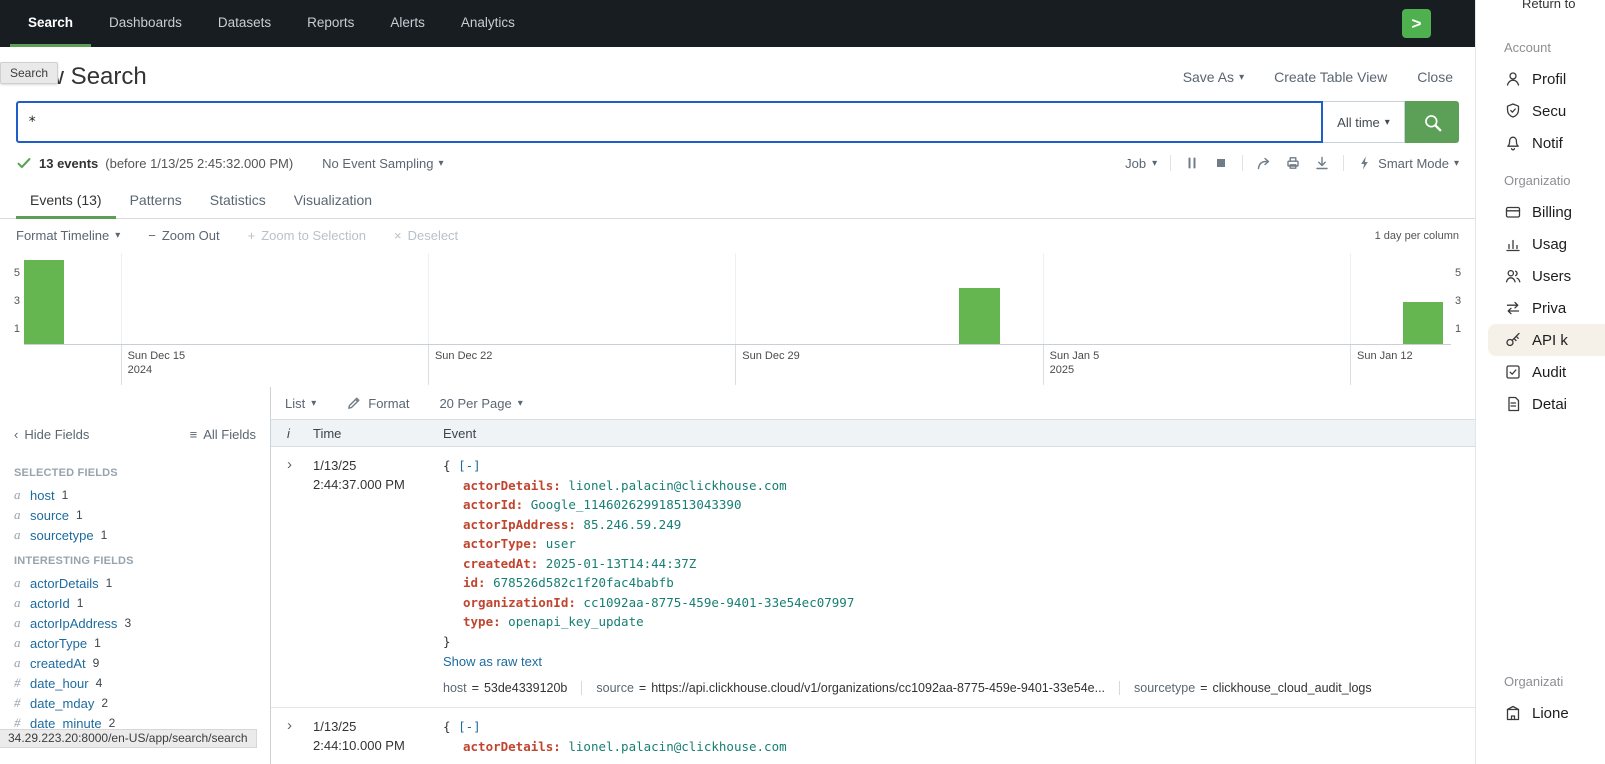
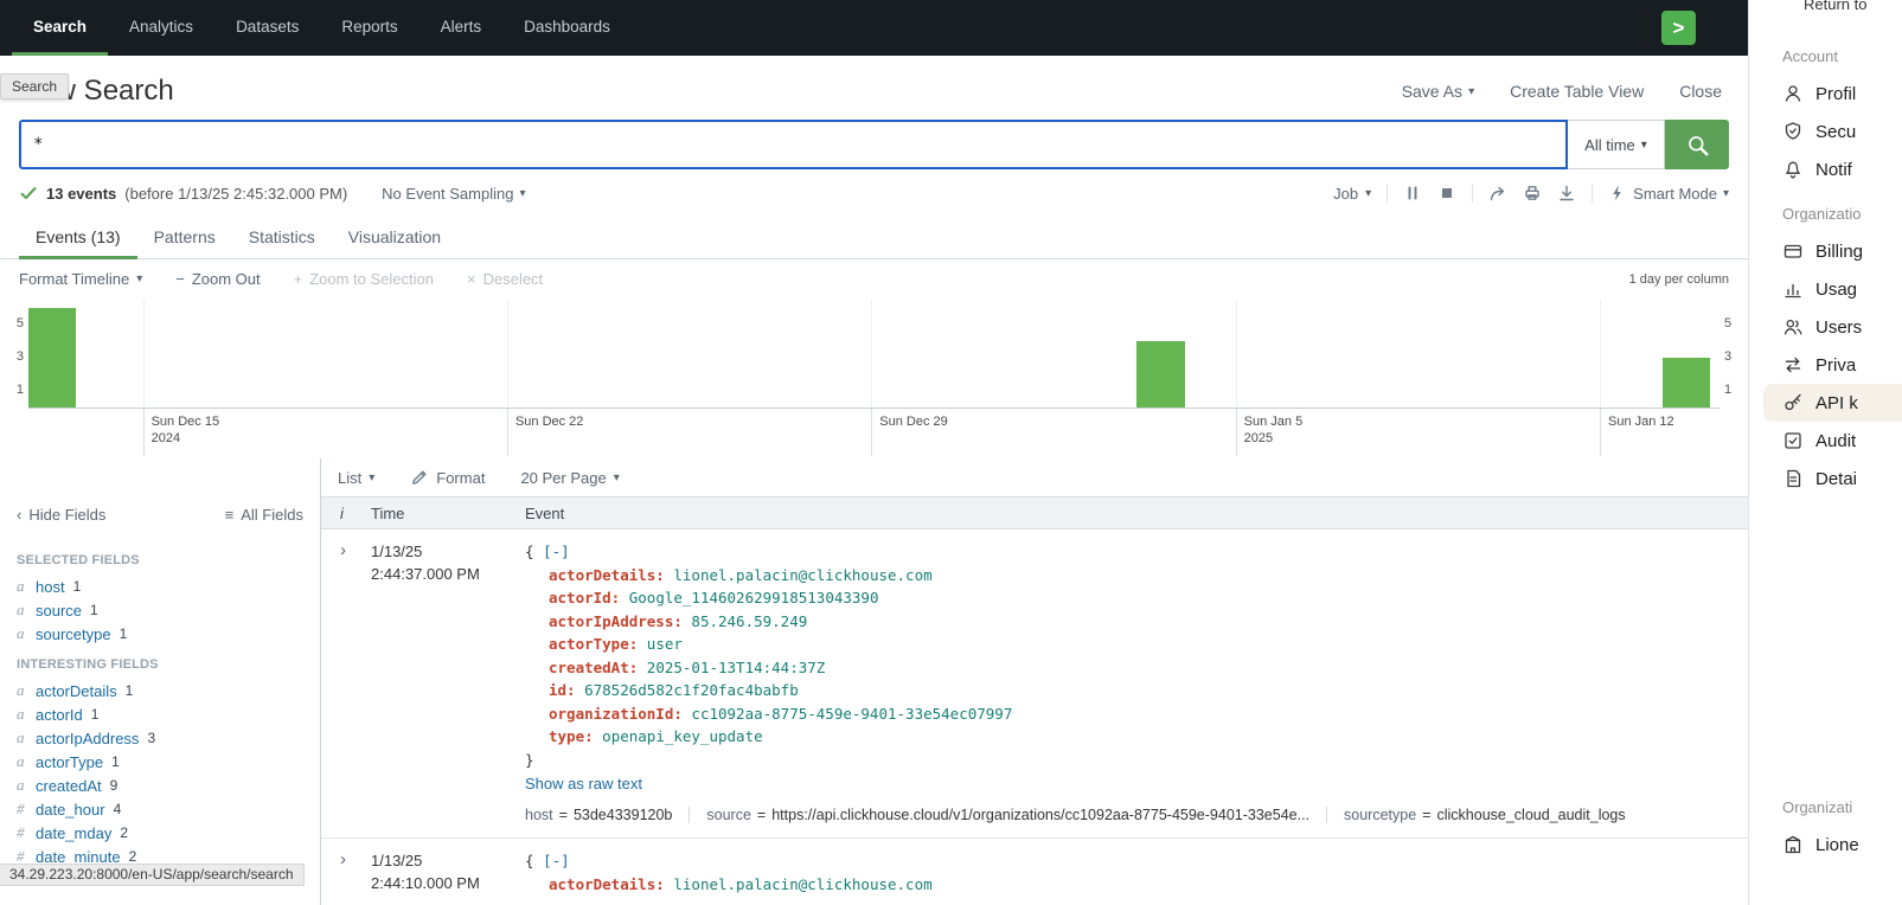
  Search
- Dashboards
+ Analytics
  Datasets
  Reports
  Alerts
- Analytics
+ Dashboards
  >
  Save As
  ▾
  Create Table View
  Close
  *
  All time
  ▾
  13 events
  (before 1/13/25 2:45:32.000 PM)
  No Event Sampling
  ▾
  Job
  ▾
  Smart Mode
  ▾
  Events (13)
  Patterns
  Statistics
  Visualization
  Format Timeline
  ▾
  −
  Zoom Out
  +
  Zoom to Selection
  ×
  Deselect
  1 day per column
  5
  5
  3
  3
  1
  1
  Sun Dec 15
  2024
  Sun Dec 22
  Sun Dec 29
  Sun Jan 5
  2025
  Sun Jan 12
  ‹
  Hide Fields
  ≡
  All Fields
  SELECTED FIELDS
  a
  host
  1
  a
  source
  1
  a
  sourcetype
  1
  INTERESTING FIELDS
  a
  actorDetails
  1
  a
  actorId
  1
  a
  actorIpAddress
  3
  a
  actorType
  1
  a
  createdAt
  9
  #
  date_hour
  4
  #
  date_mday
  2
  #
  date_minute
  2
  List
  ▾
  Format
  20 Per Page
  ▾
  i
  Time
  Event
  ›
  1/13/25
  2:44:37.000 PM
  { [-]
  actorDetails: lionel.palacin@clickhouse.com
  actorId: Google_114602629918513043390
  actorIpAddress: 85.246.59.249
  actorType: user
  createdAt: 2025-01-13T14:44:37Z
  id: 678526d582c1f20fac4babfb
  organizationId: cc1092aa-8775-459e-9401-33e54ec07997
  type: openapi_key_update
  }
  Show as raw text
  host
  =
  53de4339120b
  source
  =
  https://api.clickhouse.cloud/v1/organizations/cc1092aa-8775-459e-9401-33e54e...
  sourcetype
  =
  clickhouse_cloud_audit_logs
  ›
  1/13/25
  2:44:10.000 PM
  { [-]
  actorDetails: lionel.palacin@clickhouse.com
  Search
  34.29.223.20:8000/en-US/app/search/search
  Return to
  Account
  Profil
  Secu
  Notif
  Organizatio
  Billing
  Usag
  Users
  Priva
  API k
  Audit
  Detai
  Organizati
  Lione
